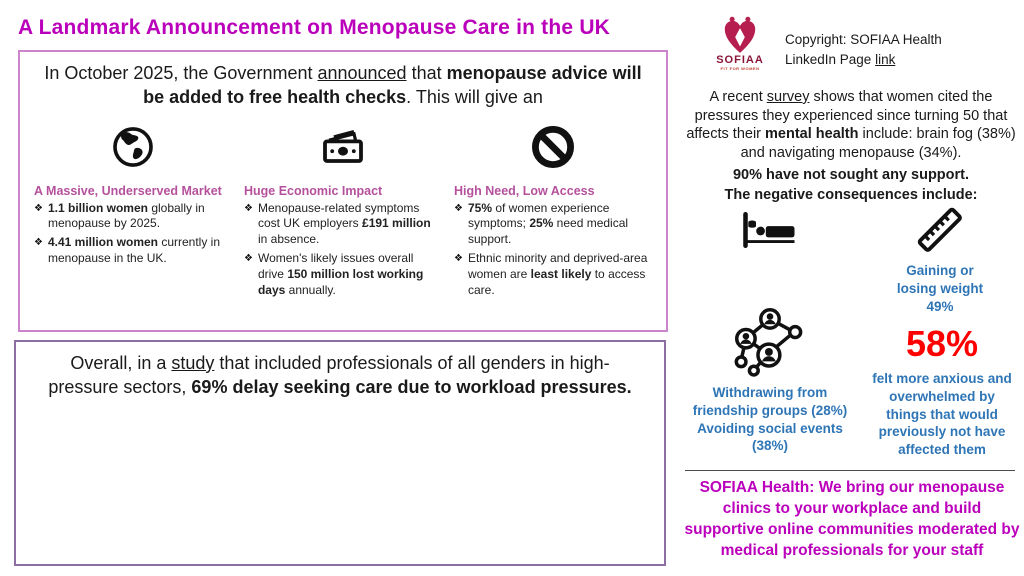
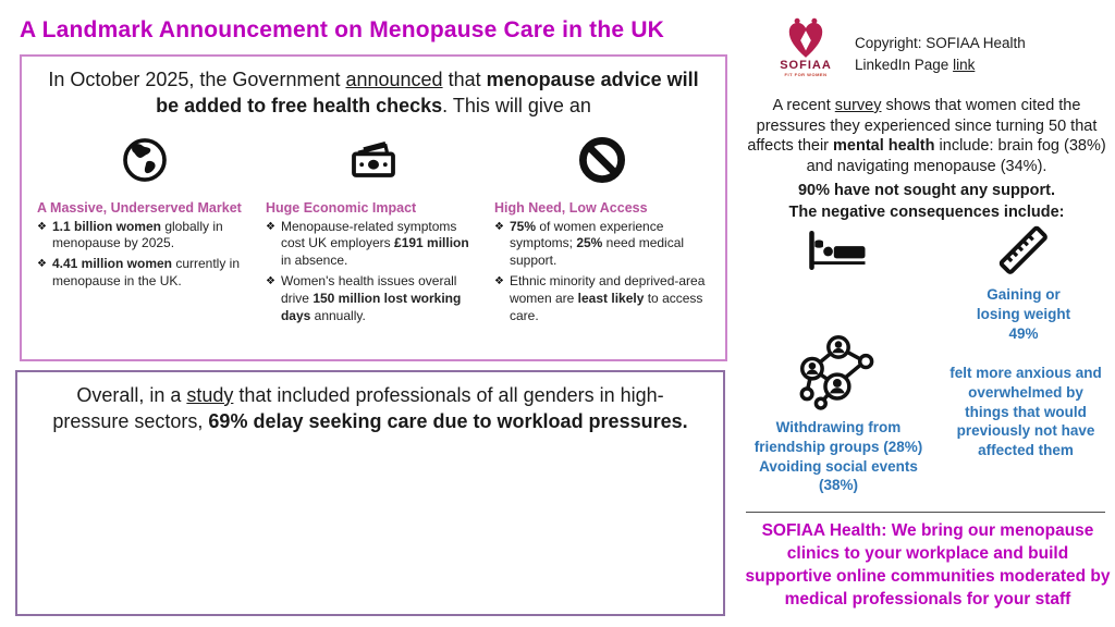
  A Landmark Announcement on Menopause Care in the UK
  In October 2025, the Government announced that menopause advice will be added to free health checks. This will give an
  A Massive, Underserved Market
  ❖
  1.1 billion women globally in menopause by 2025.
  ❖
  4.41 million women currently in menopause in the UK.
  Huge Economic Impact
  ❖
  Menopause-related symptoms cost UK employers £191 million in absence.
  ❖
- Women's likely issues overall drive 150 million lost working days annually.
+ Women's health issues overall drive 150 million lost working days annually.
  High Need, Low Access
  ❖
  75% of women experience symptoms; 25% need medical support.
  ❖
  Ethnic minority and deprived-area women are least likely to access care.
  Overall, in a study that included professionals of all genders in high-pressure sectors, 69% delay seeking care due to workload pressures.
  SOFIAA
  Copyright: SOFIAA Health
  LinkedIn Page link
  A recent survey shows that women cited the pressures they experienced since turning 50 that affects their mental health include: brain fog (38%) and navigating menopause (34%).
  90% have not sought any support.
  The negative consequences include:
  Gaining or
  losing weight
  49%
  Withdrawing from
  friendship groups (28%)
  Avoiding social events
  (38%)
- 58%
  felt more anxious and
  overwhelmed by
  things that would
  previously not have
  affected them
  SOFIAA Health: We bring our menopause clinics to your workplace and build supportive online communities moderated by medical professionals for your staff
